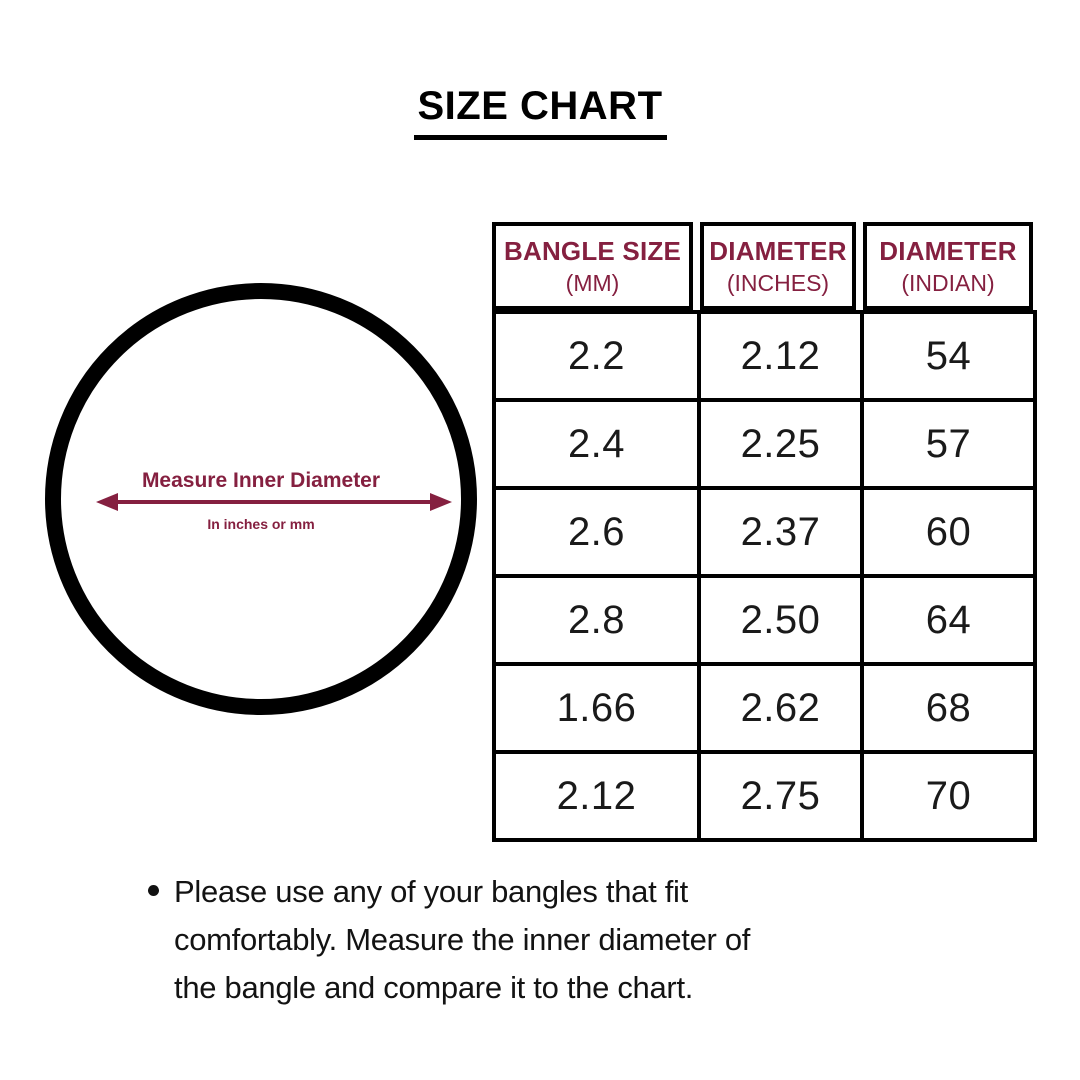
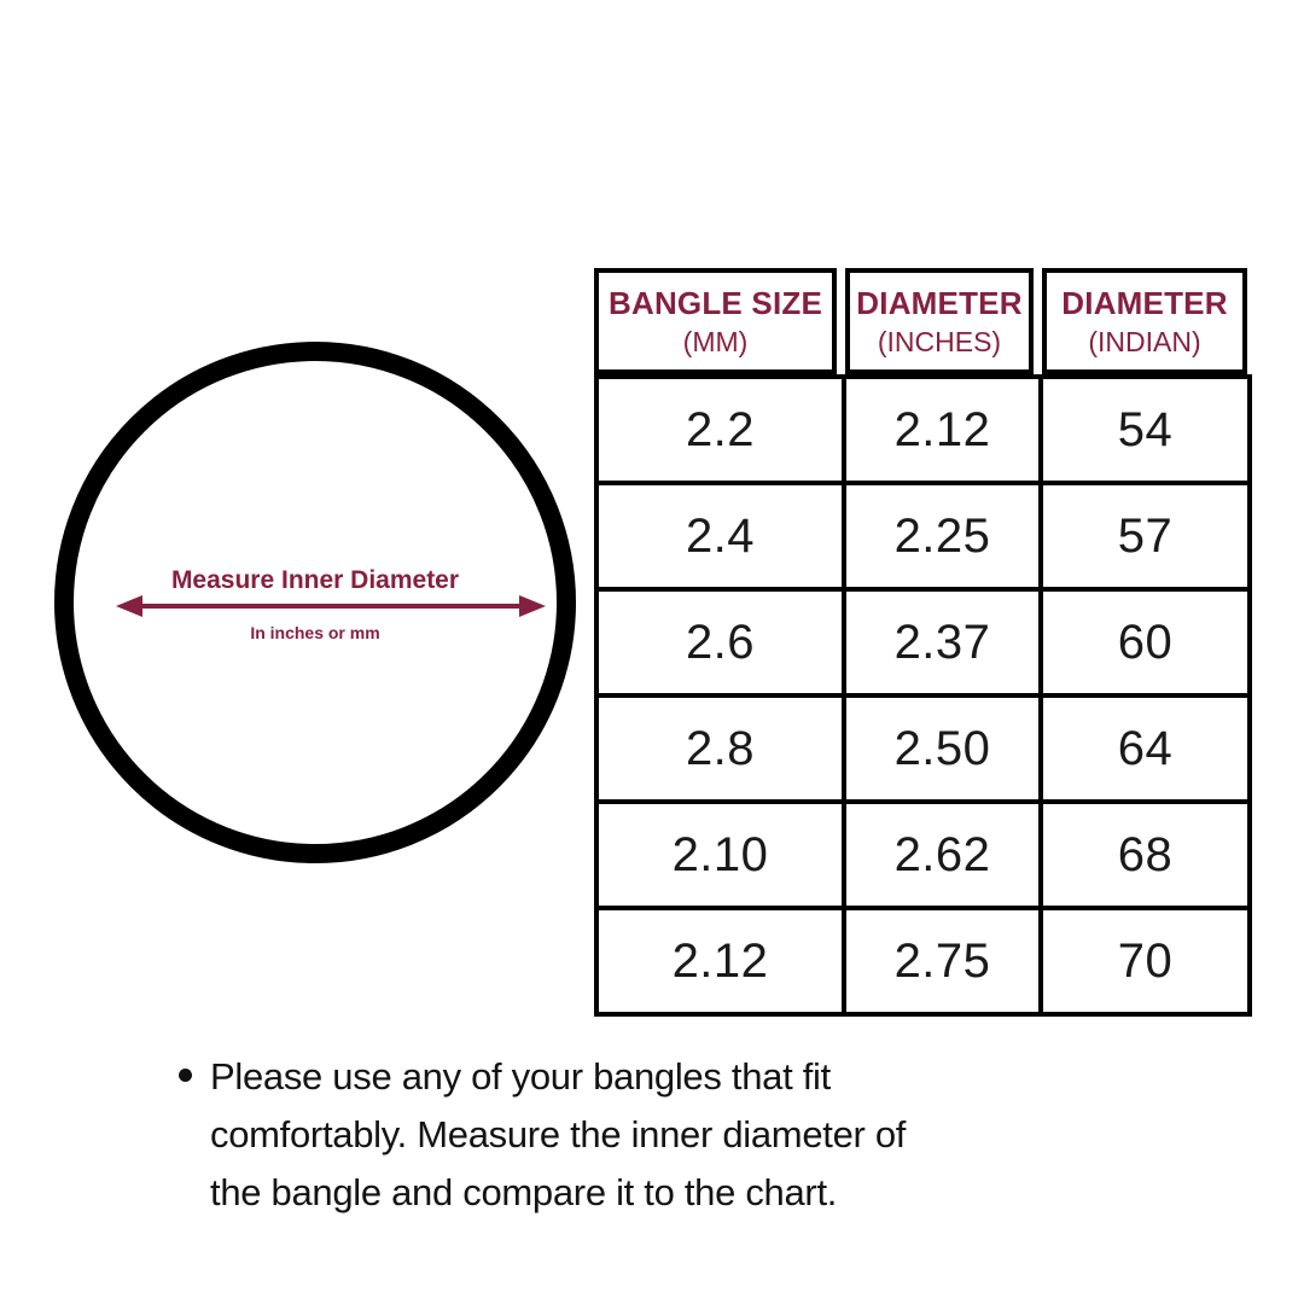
- SIZE CHART
  Measure Inner Diameter
  In inches or mm
  BANGLE SIZE
  (MM)
  DIAMETER
  (INCHES)
  DIAMETER
  (INDIAN)
  2.2	2.12	54
  2.4	2.25	57
  2.6	2.37	60
  2.8	2.50	64
- 1.66	2.62	68
+ 2.10	2.62	68
  2.12	2.75	70
  Please use any of your bangles that fit
  comfortably. Measure the inner diameter of
  the bangle and compare it to the chart.
